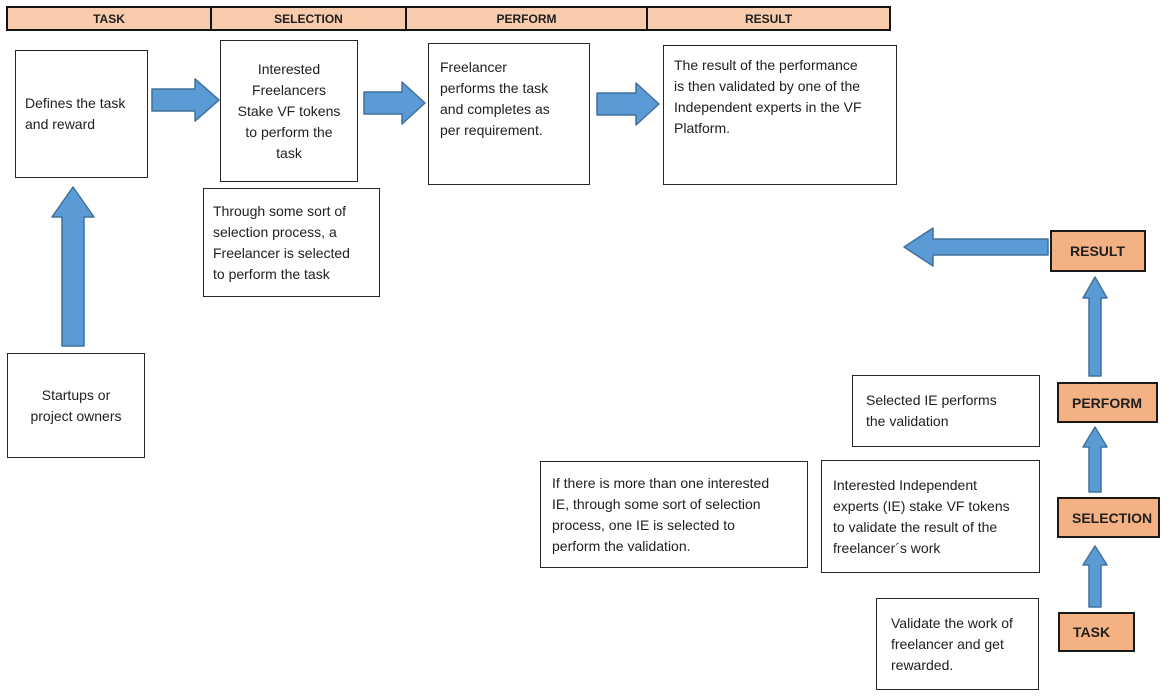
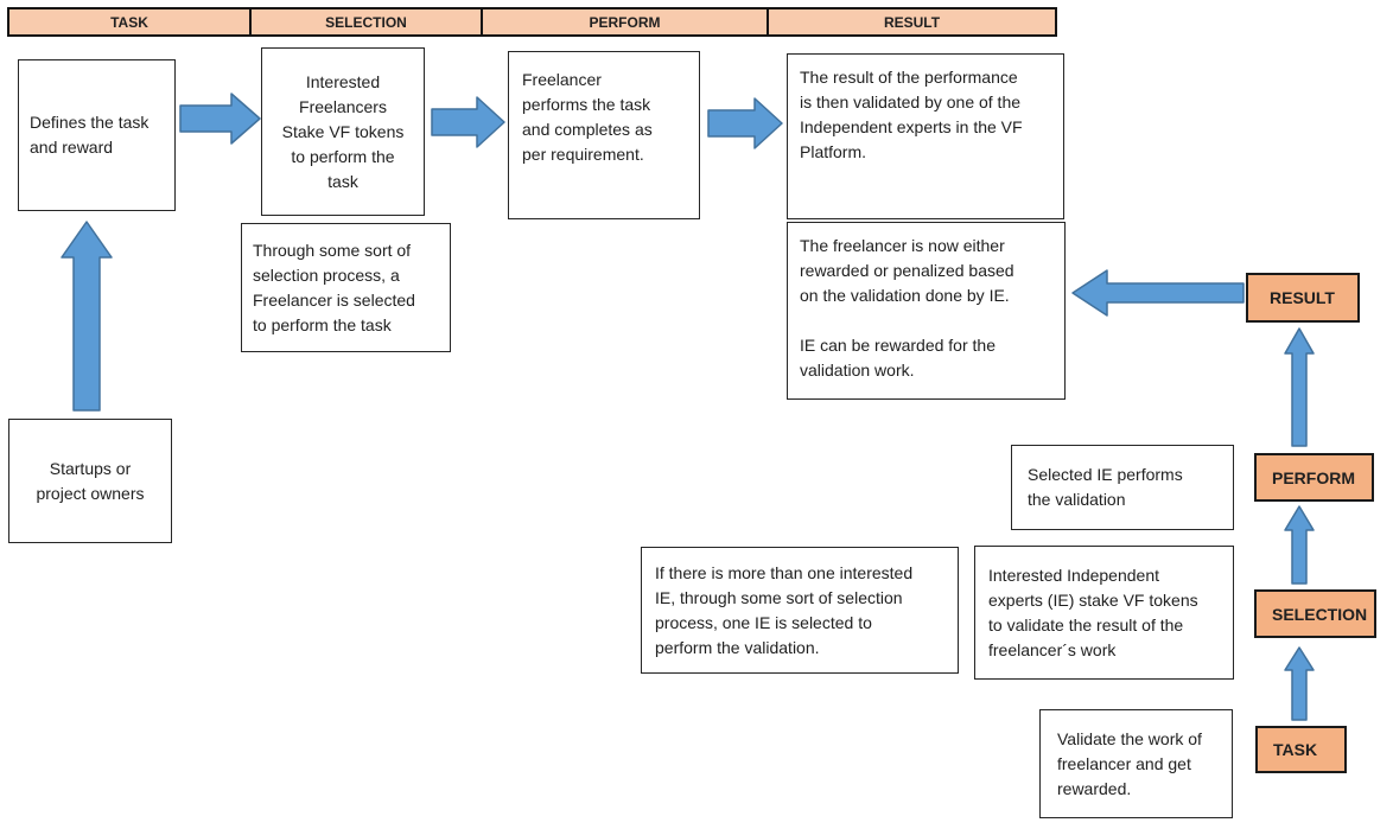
  TASK
  SELECTION
  PERFORM
  RESULT
  Defines the task
  and reward
  Interested
  Freelancers
  Stake VF tokens
  to perform the
  task
  Freelancer
  performs the task
  and completes as
  per requirement.
  The result of the performance
  is then validated by one of the
  Independent experts in the VF
  Platform.
  Through some sort of
  selection process, a
  Freelancer is selected
  to perform the task
  Startups or
  project owners
+ The freelancer is now either
+ rewarded or penalized based
+ on the validation done by IE.
+ IE can be rewarded for the
+ validation work.
  Selected IE performs
  the validation
  If there is more than one interested
  IE, through some sort of selection
  process, one IE is selected to
  perform the validation.
  Interested Independent
  experts (IE) stake VF tokens
  to validate the result of the
  freelancer´s work
  Validate the work of
  freelancer and get
  rewarded.
  RESULT
  PERFORM
  SELECTION
  TASK
